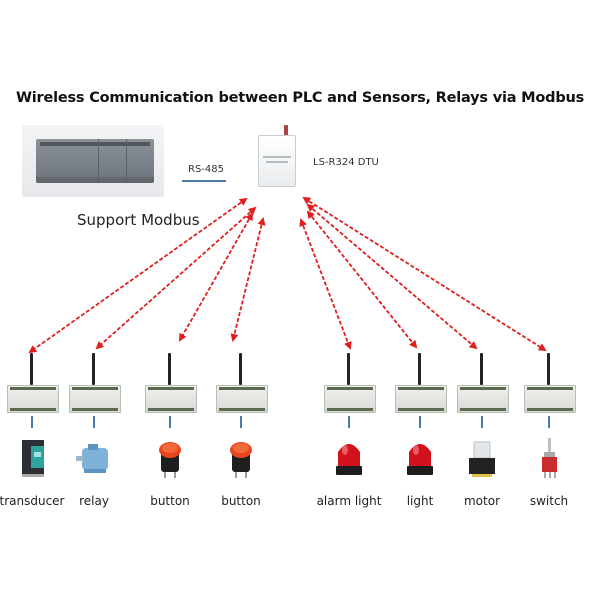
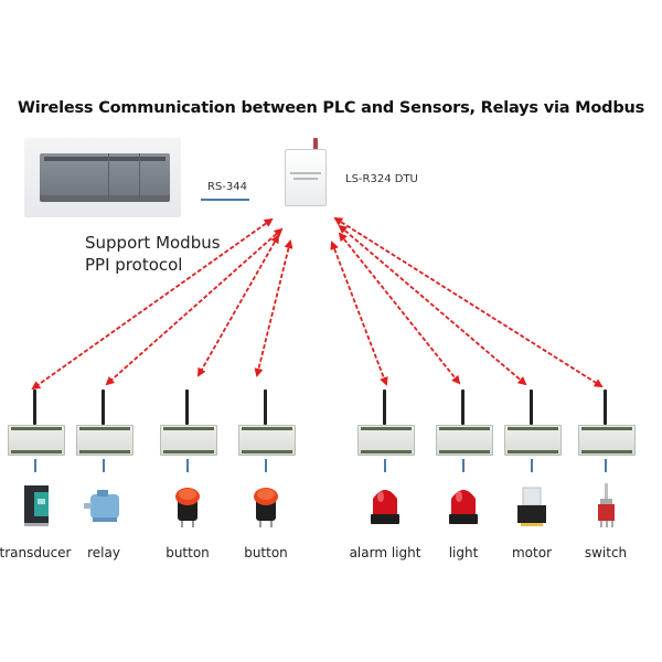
  Wireless Communication between PLC and Sensors, Relays via Modbus
- RS-485
+ RS-344
  LS-R324 DTU
  Support Modbus
+ PPI protocol
  transducer
  relay
  button
  button
  alarm light
  light
  motor
  switch
